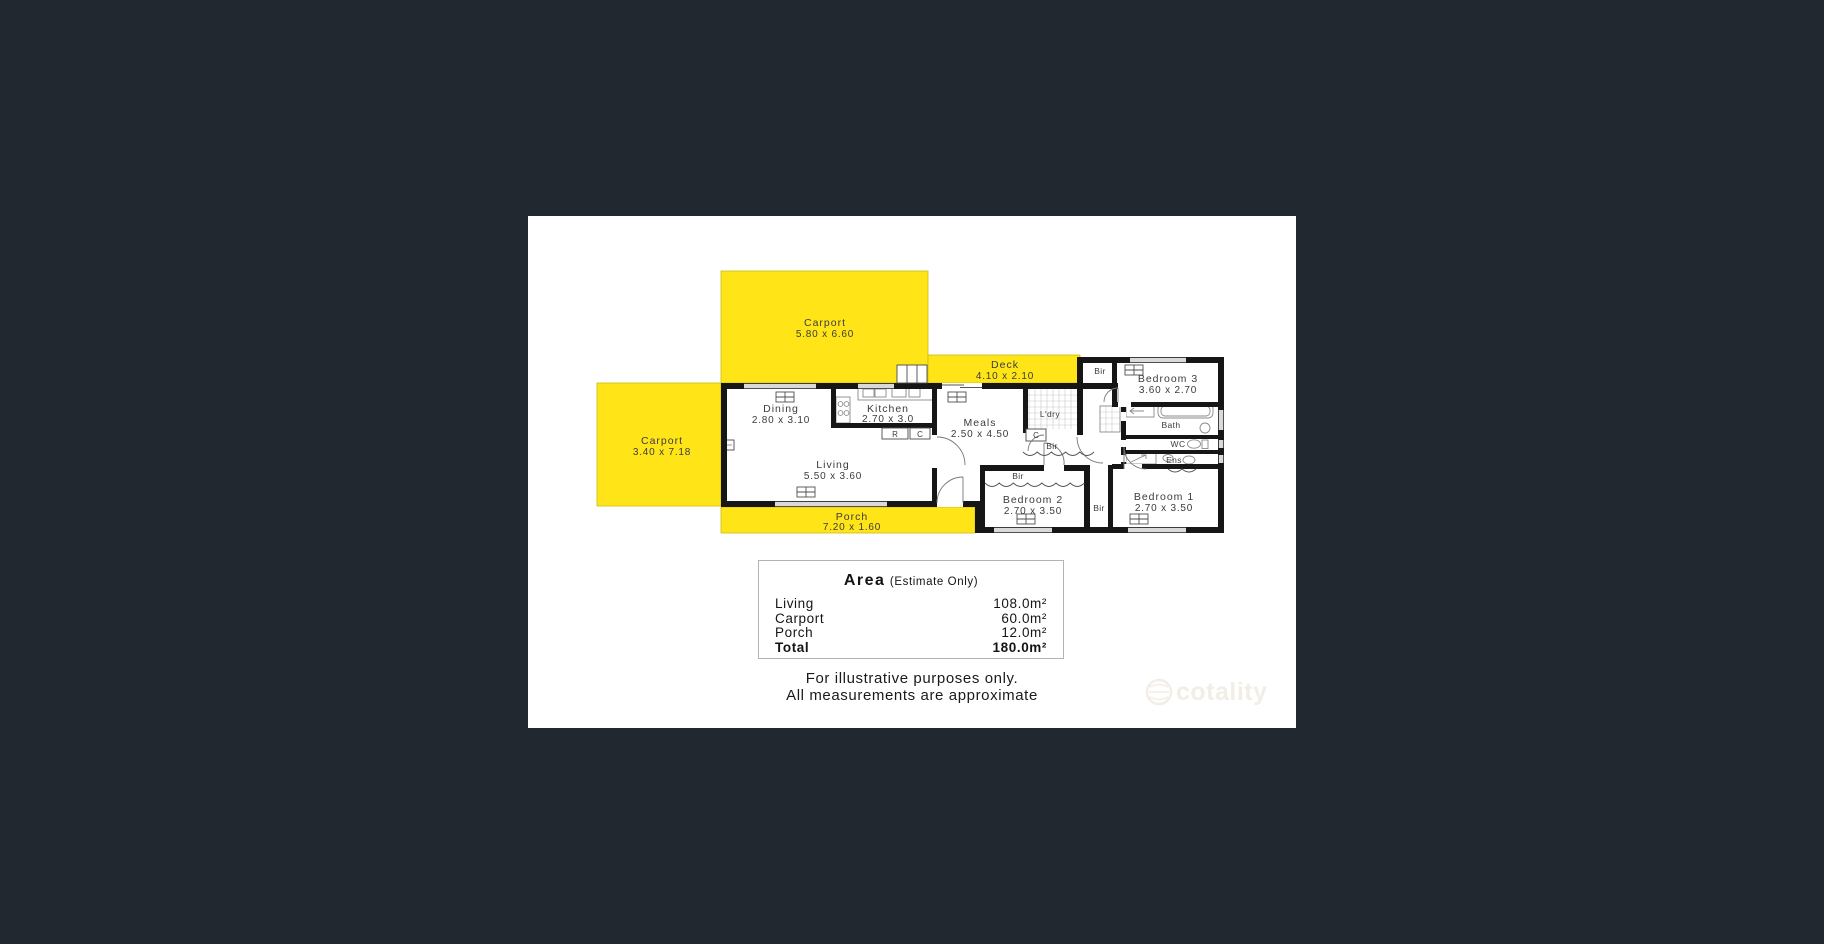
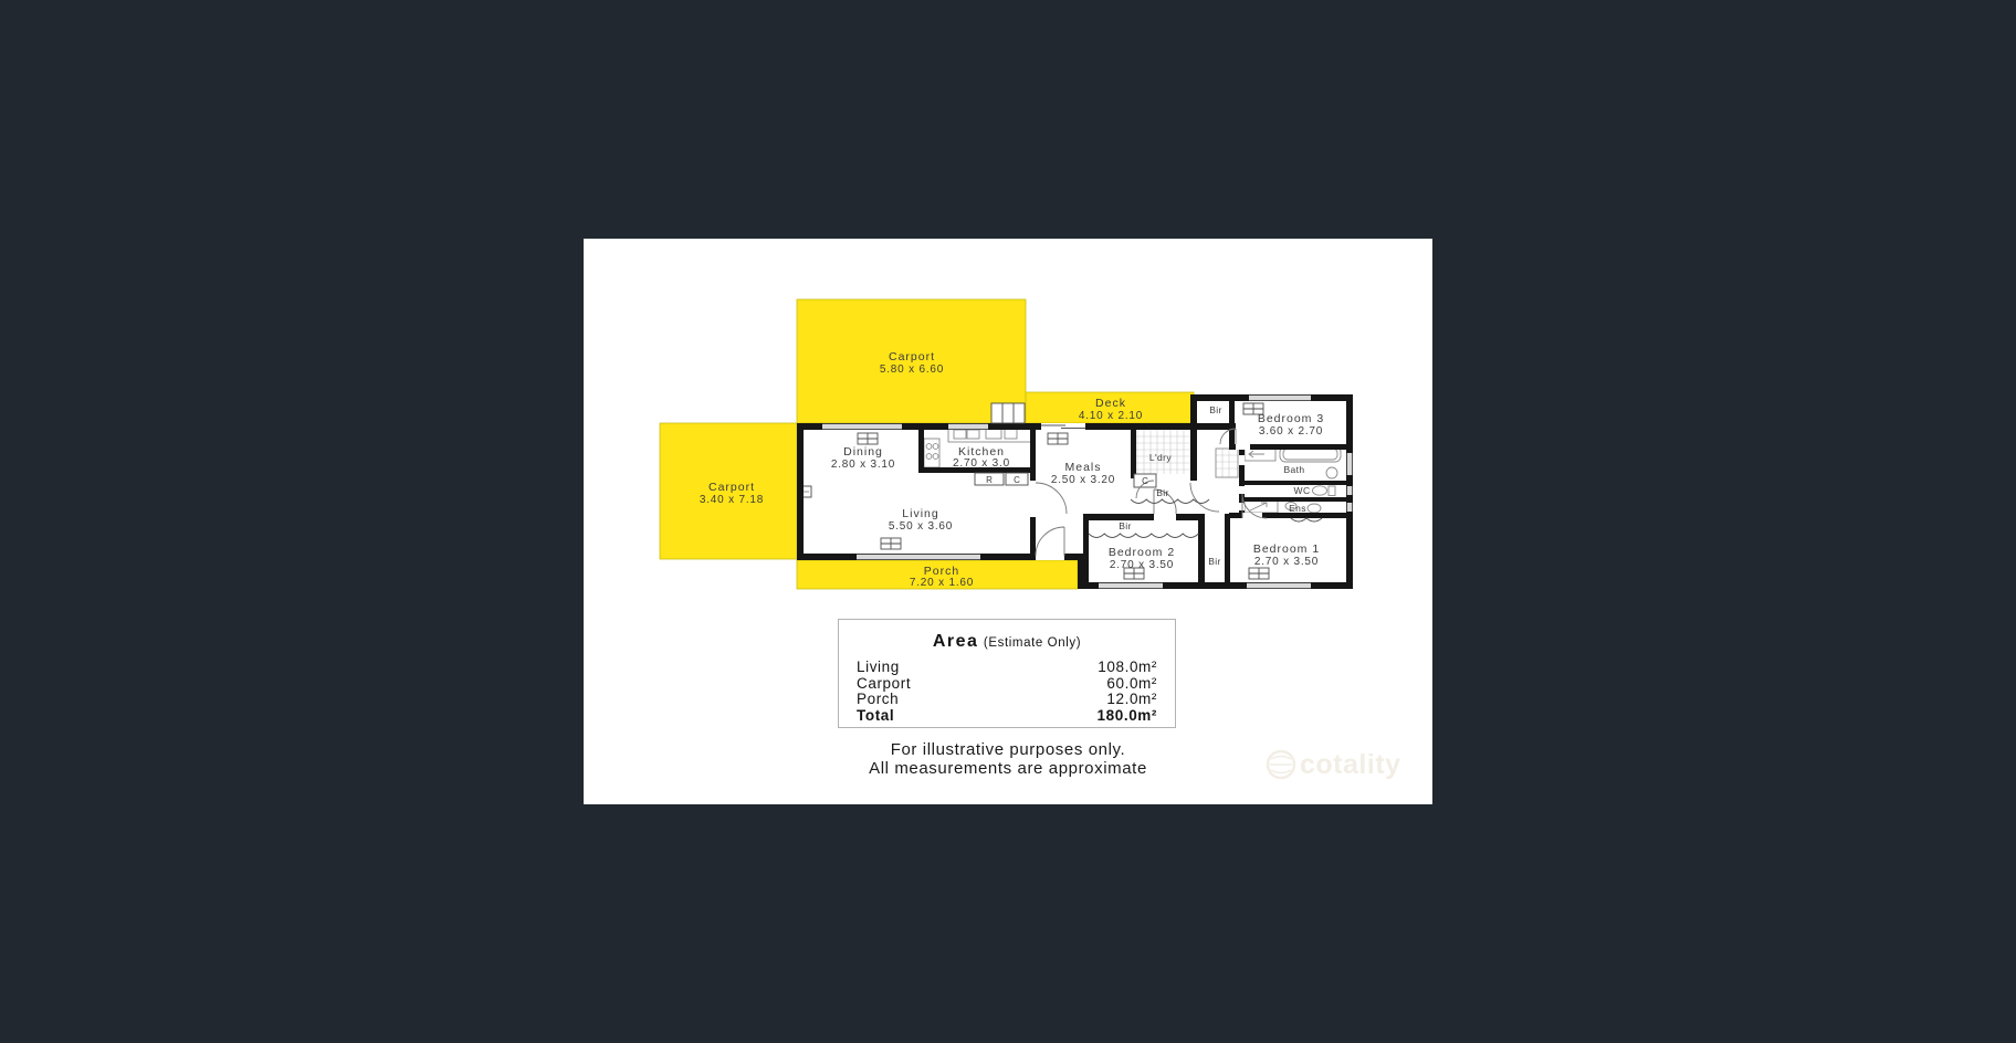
  Carport
  5.80 x 6.60
  Deck
  4.10 x 2.10
  Carport
  3.40 x 7.18
  Porch
  7.20 x 1.60
  Dining
  2.80 x 3.10
  Kitchen
  2.70 x 3.0
  Meals
- 2.50 x 4.50
+ 2.50 x 3.20
  Living
  5.50 x 3.60
  L'dry
  Bath
  WC
  Ens
  Bedroom 3
  3.60 x 2.70
  Bedroom 2
  2.70 x 3.50
  Bedroom 1
  2.70 x 3.50
  Bir
  Bir
  Bir
  Bir
  R
  C
  C
  Area (Estimate Only)
  Living
  108.0m²
  Carport
  60.0m²
  Porch
  12.0m²
  Total
  180.0m²
  For illustrative purposes only.
  All measurements are approximate
  cotality
